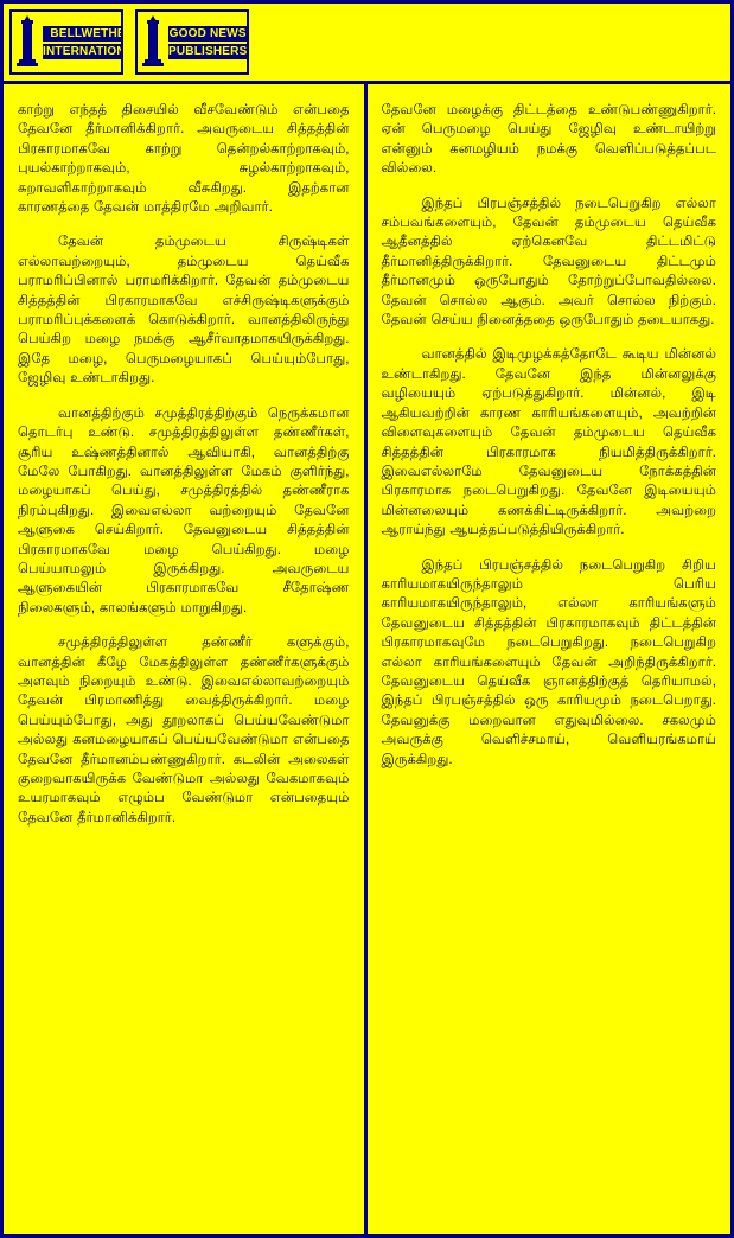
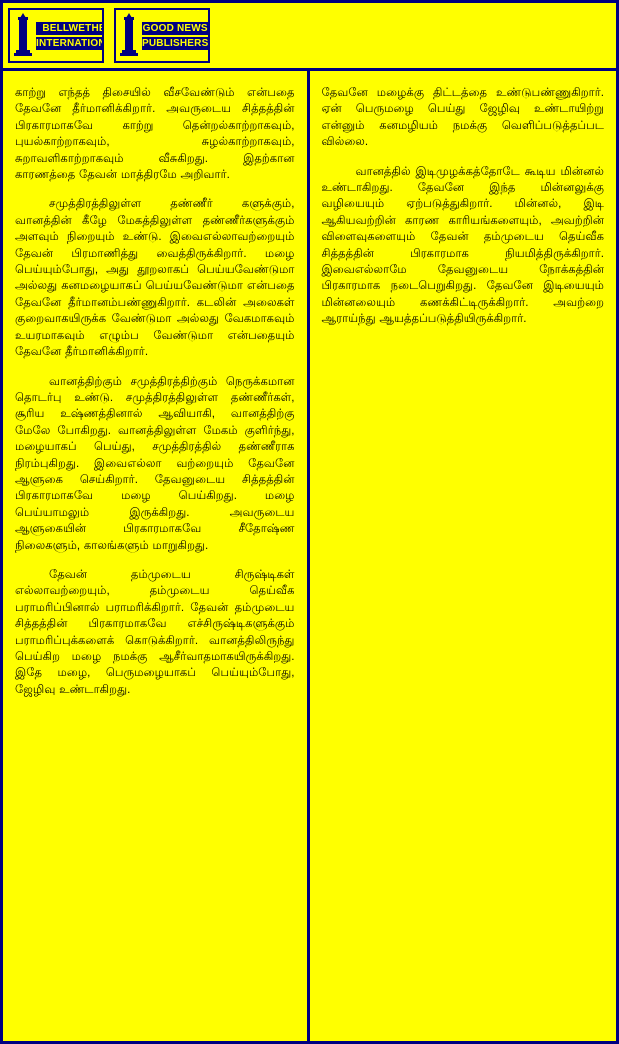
  BELLWETH
  INTERNATIO
  GOOD NEWS
  PUBLISHERS
  காற்று எந்தத் திசையில் வீசவேண்டும் என்பதை தேவனே தீர்மானிக்கிறார். அவருடைய சித்தத்தின் பிரகாரமாகவே காற்று தென்றல்காற்றாகவும், புயல்காற்றாகவும், சுழல்காற்றாகவும், சுறாவளிகாற்றாகவும் வீசுகிறது. இதற்கான காரணத்தை தேவன் மாத்திரமே அறிவார்.
- தேவன் தம்முடைய சிருஷ்டிகள் எல்லாவற்றையும், தம்முடைய தெய்வீக பராமரிப்பினால் பராமரிக்கிறார். தேவன் தம்முடைய சித்தத்தின் பிரகாரமாகவே எச்சிருஷ்டிகளுக்கும் பராமரிப்புக்களைக் கொடுக்கிறார். வானத்திலிருந்து பெய்கிற மழை நமக்கு ஆசீர்வாதமாகயிருக்கிறது. இதே மழை, பெருமழையாகப் பெய்யும்போது, ஜேழிவு உண்டாகிறது.
+ சமுத்திரத்திலுள்ள தண்ணீர் களுக்கும், வானத்தின் கீழே மேகத்திலுள்ள தண்ணீர்களுக்கும் அளவும் நிறையும் உண்டு. இவைஎல்லாவற்றையும் தேவன் பிரமாணித்து வைத்திருக்கிறார். மழை பெய்யும்போது, அது தூறலாகப் பெய்யவேண்டுமா அல்லது கனமழையாகப் பெய்யவேண்டுமா என்பதை தேவனே தீர்மானம்பண்ணுகிறார். கடலின் அலைகள் குறைவாகயிருக்க வேண்டுமா அல்லது வேகமாகவும் உயரமாகவும் எழும்ப வேண்டுமா என்பதையும் தேவனே தீர்மானிக்கிறார்.
  வானத்திற்கும் சமுத்திரத்திற்கும் நெருக்கமான தொடர்பு உண்டு. சமுத்திரத்திலுள்ள தண்ணீர்கள், சூரிய உஷ்ணத்தினால் ஆவியாகி, வானத்திற்கு மேலே போகிறது. வானத்திலுள்ள மேகம் குளிர்ந்து, மழையாகப் பெய்து, சமுத்திரத்தில் தண்ணீராக நிரம்புகிறது. இவைஎல்லா வற்றையும் தேவனே ஆளுகை செய்கிறார். தேவனுடைய சித்தத்தின் பிரகாரமாகவே மழை பெய்கிறது. மழை பெய்யாமலும் இருக்கிறது. அவருடைய ஆளுகையின் பிரகாரமாகவே சீதோஷ்ண நிலைகளும், காலங்களும் மாறுகிறது.
- சமுத்திரத்திலுள்ள தண்ணீர் களுக்கும், வானத்தின் கீழே மேகத்திலுள்ள தண்ணீர்களுக்கும் அளவும் நிறையும் உண்டு. இவைஎல்லாவற்றையும் தேவன் பிரமாணித்து வைத்திருக்கிறார். மழை பெய்யும்போது, அது தூறலாகப் பெய்யவேண்டுமா அல்லது கனமழையாகப் பெய்யவேண்டுமா என்பதை தேவனே தீர்மானம்பண்ணுகிறார். கடலின் அலைகள் குறைவாகயிருக்க வேண்டுமா அல்லது வேகமாகவும் உயரமாகவும் எழும்ப வேண்டுமா என்பதையும் தேவனே தீர்மானிக்கிறார்.
+ தேவன் தம்முடைய சிருஷ்டிகள் எல்லாவற்றையும், தம்முடைய தெய்வீக பராமரிப்பினால் பராமரிக்கிறார். தேவன் தம்முடைய சித்தத்தின் பிரகாரமாகவே எச்சிருஷ்டிகளுக்கும் பராமரிப்புக்களைக் கொடுக்கிறார். வானத்திலிருந்து பெய்கிற மழை நமக்கு ஆசீர்வாதமாகயிருக்கிறது. இதே மழை, பெருமழையாகப் பெய்யும்போது, ஜேழிவு உண்டாகிறது.
  தேவனே மழைக்கு திட்டத்தை உண்டுபண்ணுகிறார். ஏன் பெருமழை பெய்து ஜேழிவு உண்டாயிற்று என்னும் கனமழியம் நமக்கு வெளிப்படுத்தப்பட வில்லை.
- இந்தப் பிரபஞ்சத்தில் நடைபெறுகிற எல்லா சம்பவங்களையும், தேவன் தம்முடைய தெய்வீக ஆதீனத்தில் ஏற்கெனவே திட்டமிட்டு தீர்மானித்திருக்கிறார். தேவனுடைய திட்டமும் தீர்மானமும் ஒருபோதும் தோற்றுப்போவதில்லை. தேவன் சொல்ல ஆகும். அவர் சொல்ல நிற்கும். தேவன் செய்ய நினைத்ததை ஒருபோதும் தடையாகது.
  வானத்தில் இடிமுழக்கத்தோடே கூடிய மின்னல் உண்டாகிறது. தேவனே இந்த மின்னலுக்கு வழியையும் ஏற்படுத்துகிறார். மின்னல், இடி ஆகியவற்றின் காரண காரியங்களையும், அவற்றின் விளைவுகளையும் தேவன் தம்முடைய தெய்வீக சித்தத்தின் பிரகாரமாக நியமித்திருக்கிறார். இவைஎல்லாமே தேவனுடைய நோக்கத்தின் பிரகாரமாக நடைபெறுகிறது. தேவனே இடியையும் மின்னலையும் கணக்கிட்டிருக்கிறார். அவற்றை ஆராய்ந்து ஆயத்தப்படுத்தியிருக்கிறார்.
- இந்தப் பிரபஞ்சத்தில் நடைபெறுகிற சிறிய காரியமாகயிருந்தாலும் பெரிய காரியமாகயிருந்தாலும், எல்லா காரியங்களும் தேவனுடைய சித்தத்தின் பிரகாரமாகவும் திட்டத்தின் பிரகாரமாகவுமே நடைபெறுகிறது. நடைபெறுகிற எல்லா காரியங்களையும் தேவன் அறிந்திருக்கிறார். தேவனுடைய தெய்வீக ஞானத்திற்குத் தெரியாமல், இந்தப் பிரபஞ்சத்தில் ஒரு காரியமும் நடைபெறாது. தேவனுக்கு மறைவான எதுவுமில்லை. சகலமும் அவருக்கு வெளிச்சமாய், வெளியரங்கமாய் இருக்கிறது.
